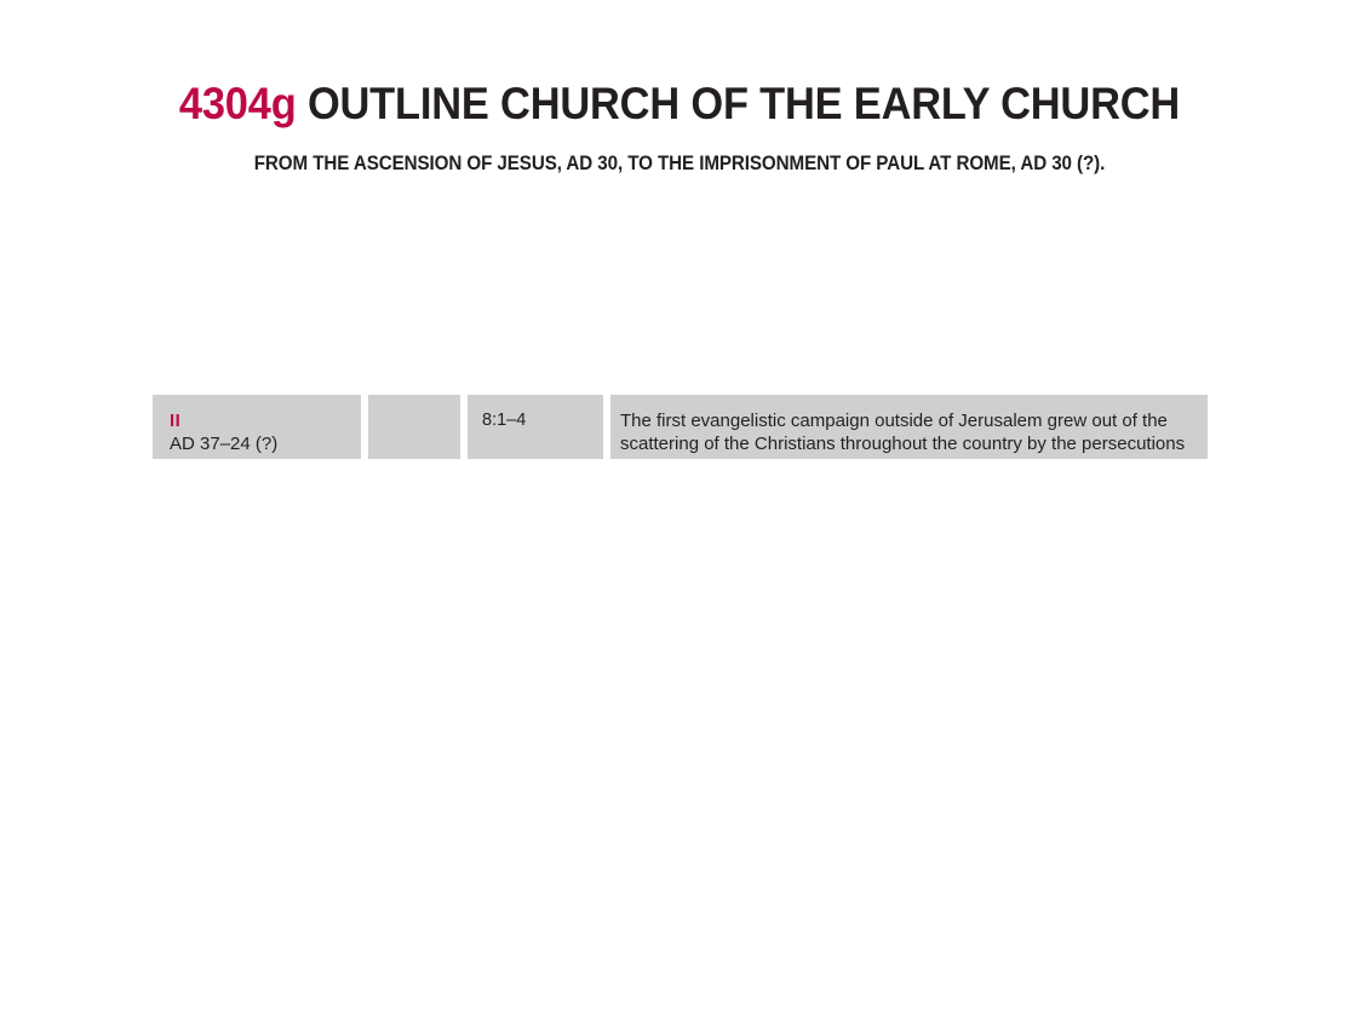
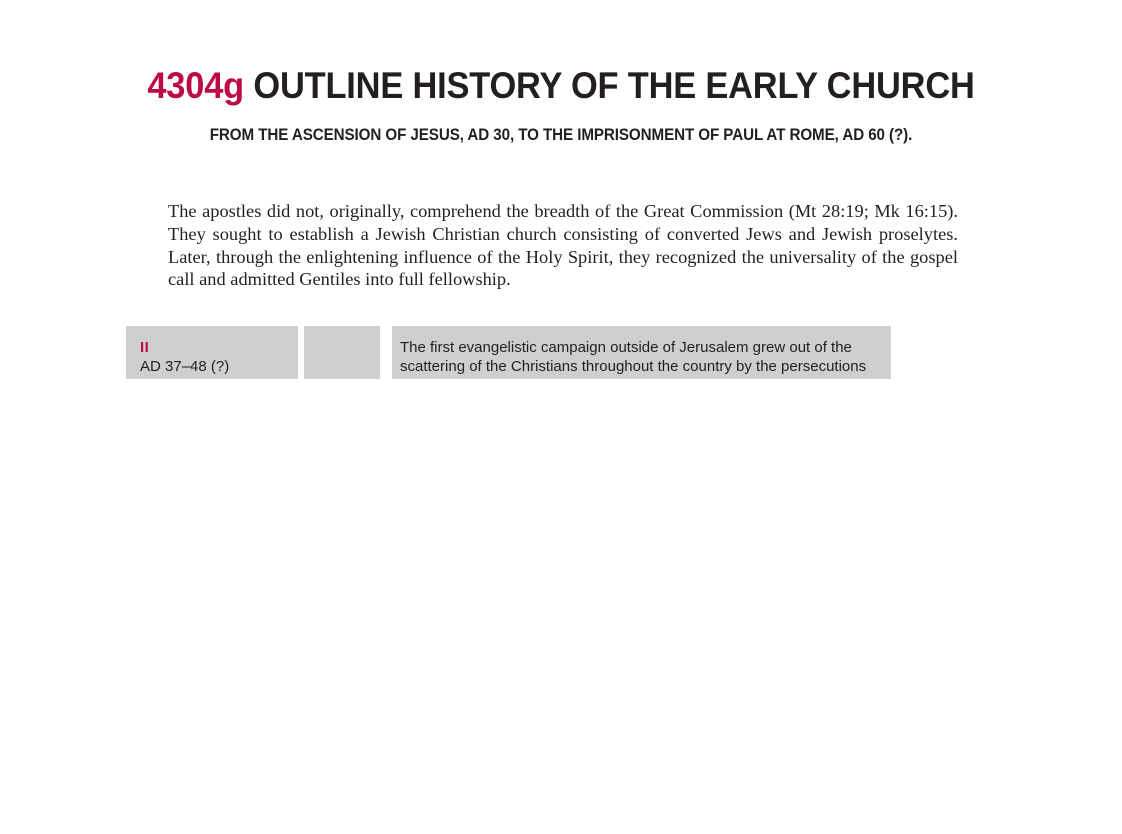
- 4304g OUTLINE CHURCH OF THE EARLY CHURCH
+ 4304g OUTLINE HISTORY OF THE EARLY CHURCH
- FROM THE ASCENSION OF JESUS, AD 30, TO THE IMPRISONMENT OF PAUL AT ROME, AD 30 (?).
+ FROM THE ASCENSION OF JESUS, AD 30, TO THE IMPRISONMENT OF PAUL AT ROME, AD 60 (?).
+ The apostles did not, originally, comprehend the breadth of the Great Commission (Mt 28:19; Mk 16:15). They sought to establish a Jewish Christian church consisting of converted Jews and Jewish proselytes. Later, through the enlightening influence of the Holy Spirit, they recognized the universality of the gospel call and admitted Gentiles into full fellowship.
  II
- AD 37–24 (?)
+ AD 37–48 (?)
- 8:1–4
  The first evangelistic campaign outside of Jerusalem grew out of the scattering of the Christians throughout the country by the persecutions
